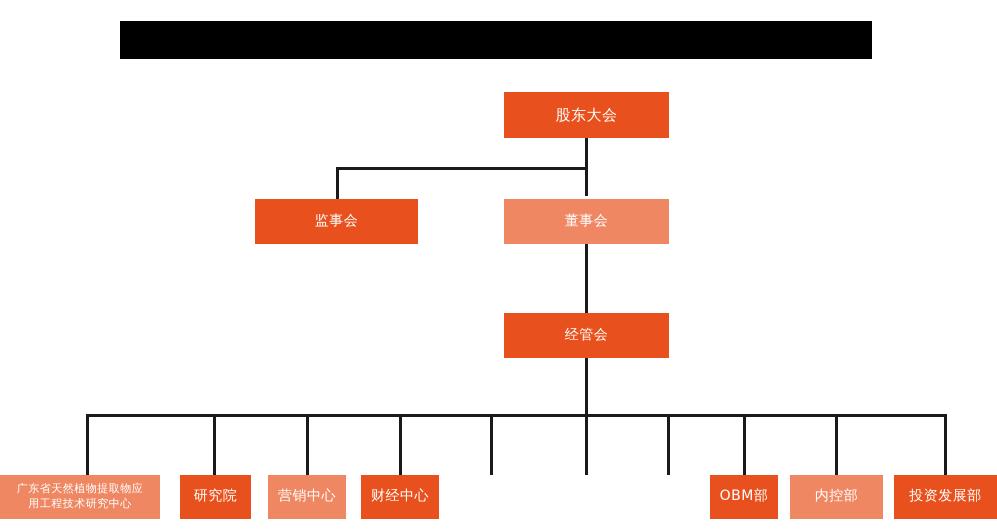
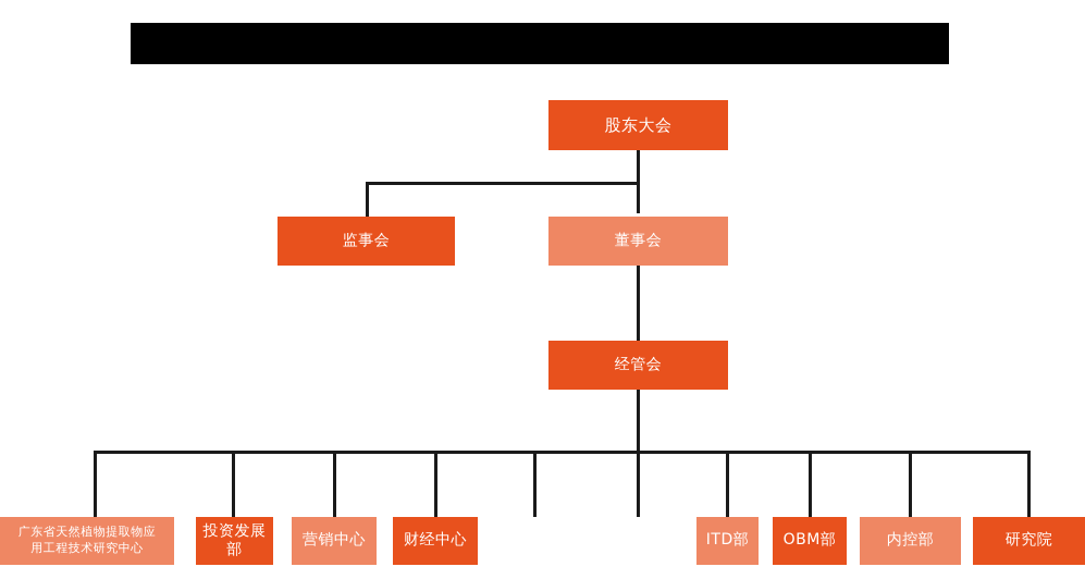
  股东大会
  监事会
  董事会
  经管会
  广东省天然植物提取物应
  用工程技术研究中心
- 研究院
+ 投资发展部
  营销中心
  财经中心
+ ITD部
  OBM部
  内控部
- 投资发展部
+ 研究院
